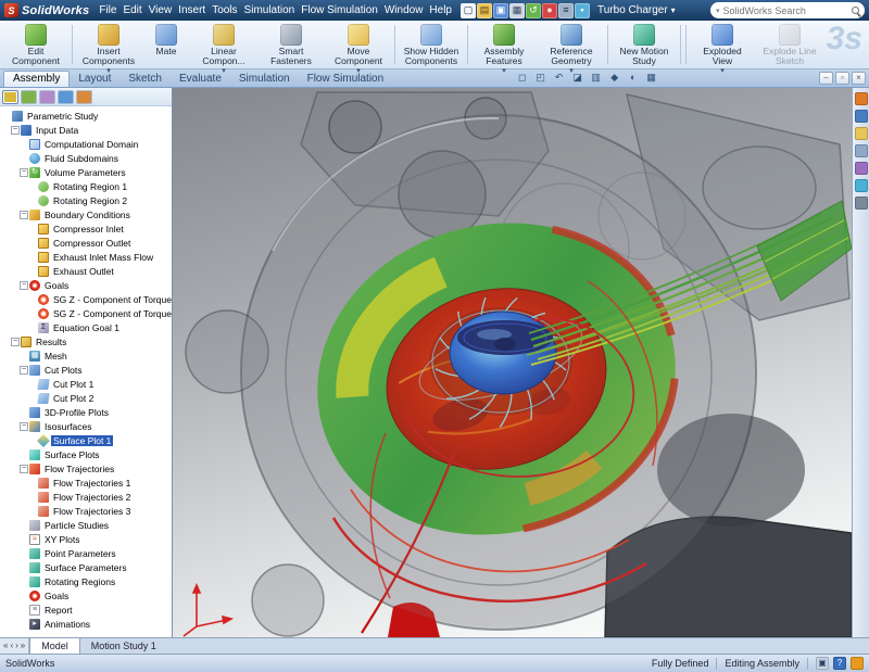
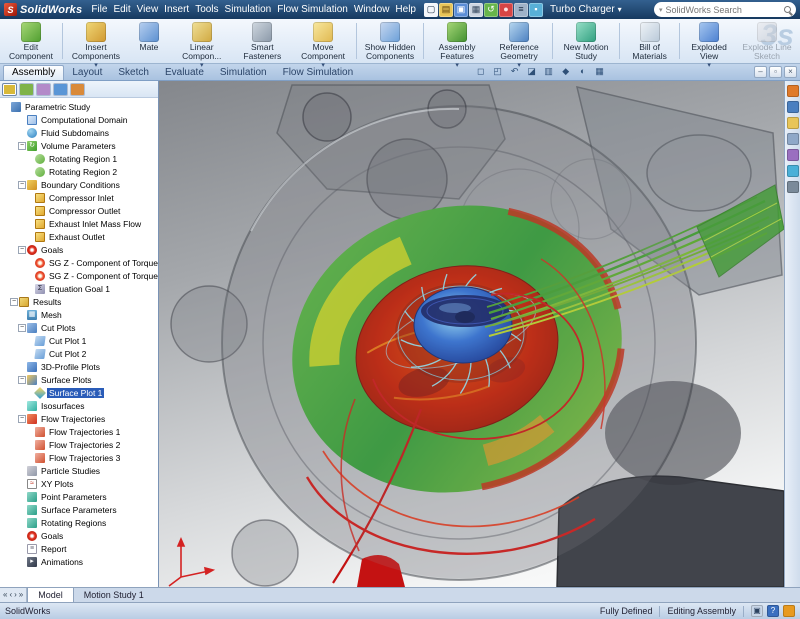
  S
  SolidWorks
  File
  Edit
  View
  Insert
  Tools
  Simulation
  Flow Simulation
  Window
  Help
  ▢
  ▤
  ▣
  ▦
  ↺
  ●
  ≡
  ▪
  Turbo Charger
  ▾
  SolidWorks Search
  3s
  Edit Component
  Insert Components
  Mate
  Linear Compon...
  Smart Fasteners
  Move Component
  Show Hidden Components
  Assembly Features
  Reference Geometry
  New Motion Study
+ Bill of Materials
  Exploded View
  Explode Line Sketch
  Assembly
  Layout
  Sketch
  Evaluate
  Simulation
  Flow Simulation
  ◻
  ◰
  ↶
  ◪
  ▥
  ◆
  ◐
  ▦
  –
  ▫
  ×
  Parametric Study
- Input Data
  Computational Domain
  Fluid Subdomains
  Volume Parameters
  Rotating Region 1
  Rotating Region 2
  Boundary Conditions
  Compressor Inlet
  Compressor Outlet
  Exhaust Inlet Mass Flow
  Exhaust Outlet
  Goals
  SG Z - Component of Torque
  SG Z - Component of Torque
  Equation Goal 1
  Results
  Mesh
  Cut Plots
  Cut Plot 1
  Cut Plot 2
  3D-Profile Plots
- Isosurfaces
+ Surface Plots
  Surface Plot 1
- Surface Plots
+ Isosurfaces
  Flow Trajectories
  Flow Trajectories 1
  Flow Trajectories 2
  Flow Trajectories 3
  Particle Studies
  XY Plots
  Point Parameters
  Surface Parameters
  Rotating Regions
  Goals
  Report
  Animations
  «
  ‹
  ›
  »
  Model
  Motion Study 1
  SolidWorks
  Fully Defined
  Editing Assembly
  ▣
  ?
